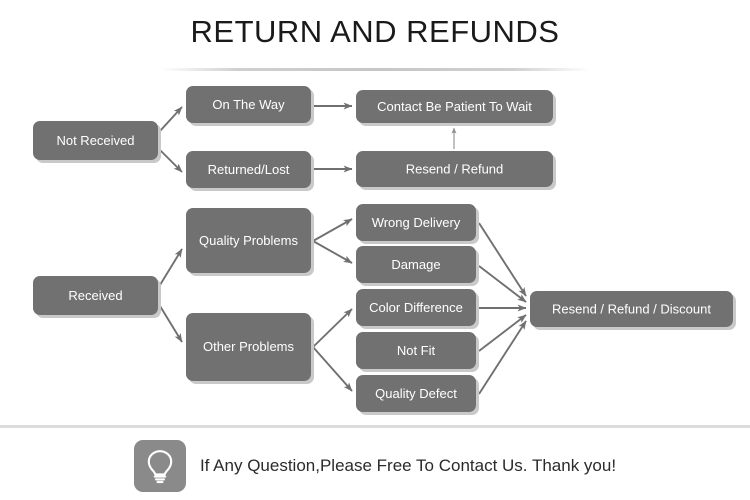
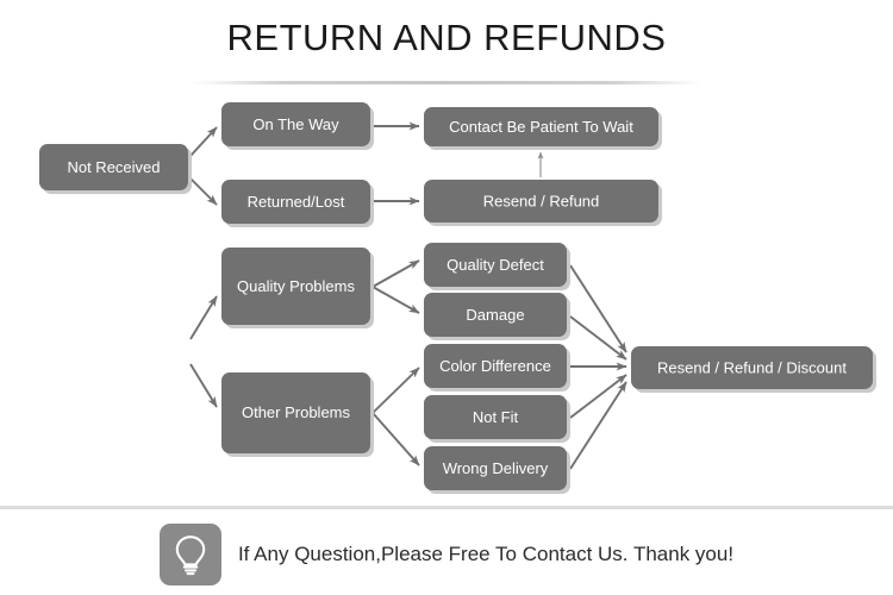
  RETURN AND REFUNDS
  Not Received
  On The Way
  Returned/Lost
  Contact Be Patient To Wait
  Resend / Refund
- Received
  Quality Problems
  Other Problems
- Wrong Delivery
+ Quality Defect
  Damage
  Color Difference
  Not Fit
- Quality Defect
+ Wrong Delivery
  Resend / Refund / Discount
  If Any Question,Please Free To Contact Us. Thank you!
